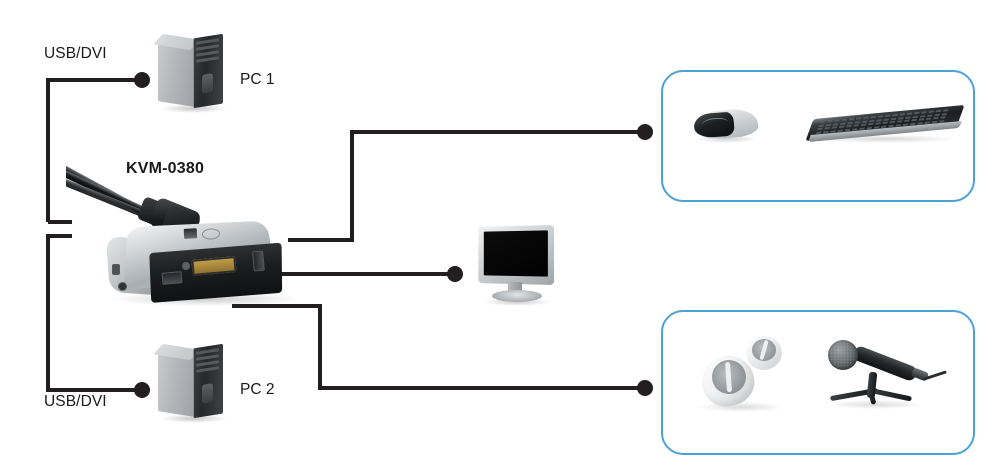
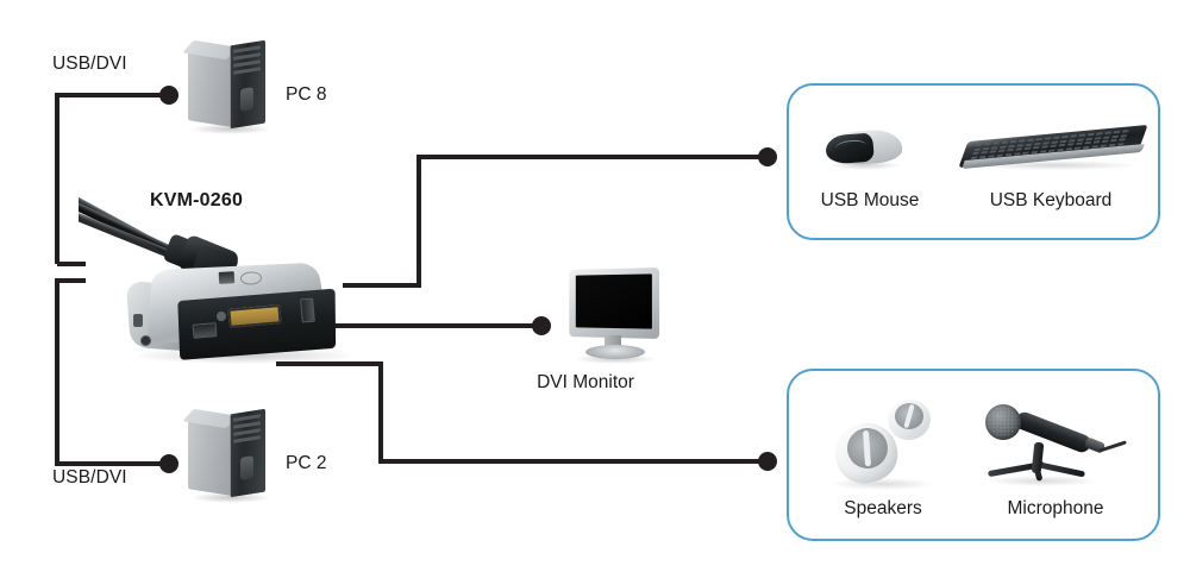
  USB/DVI
  USB/DVI
- KVM-0380
+ KVM-0260
- PC 1
+ PC 8
  PC 2
+ DVI Monitor
+ USB Mouse
+ USB Keyboard
+ Speakers
+ Microphone
